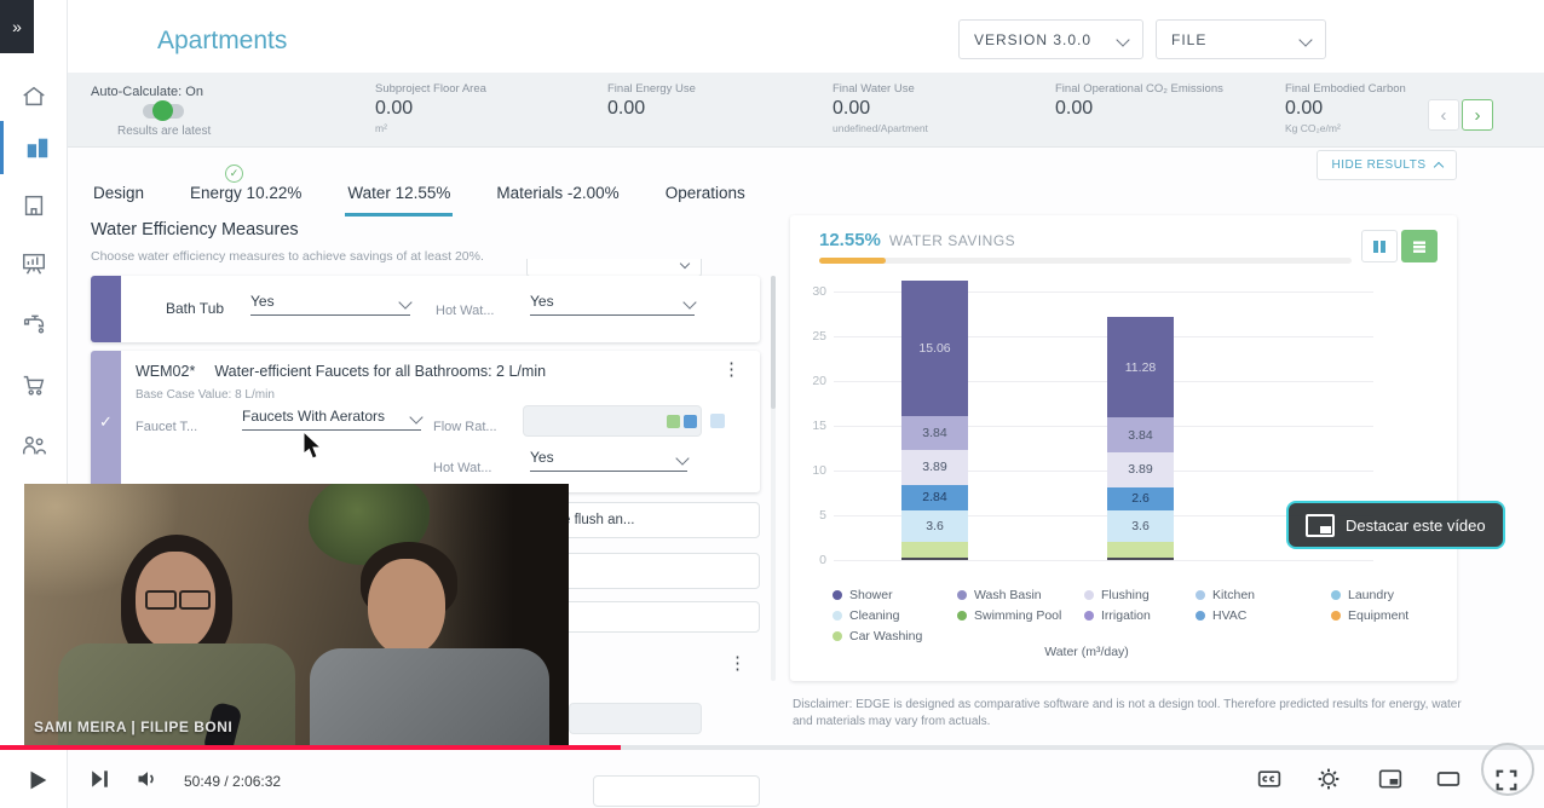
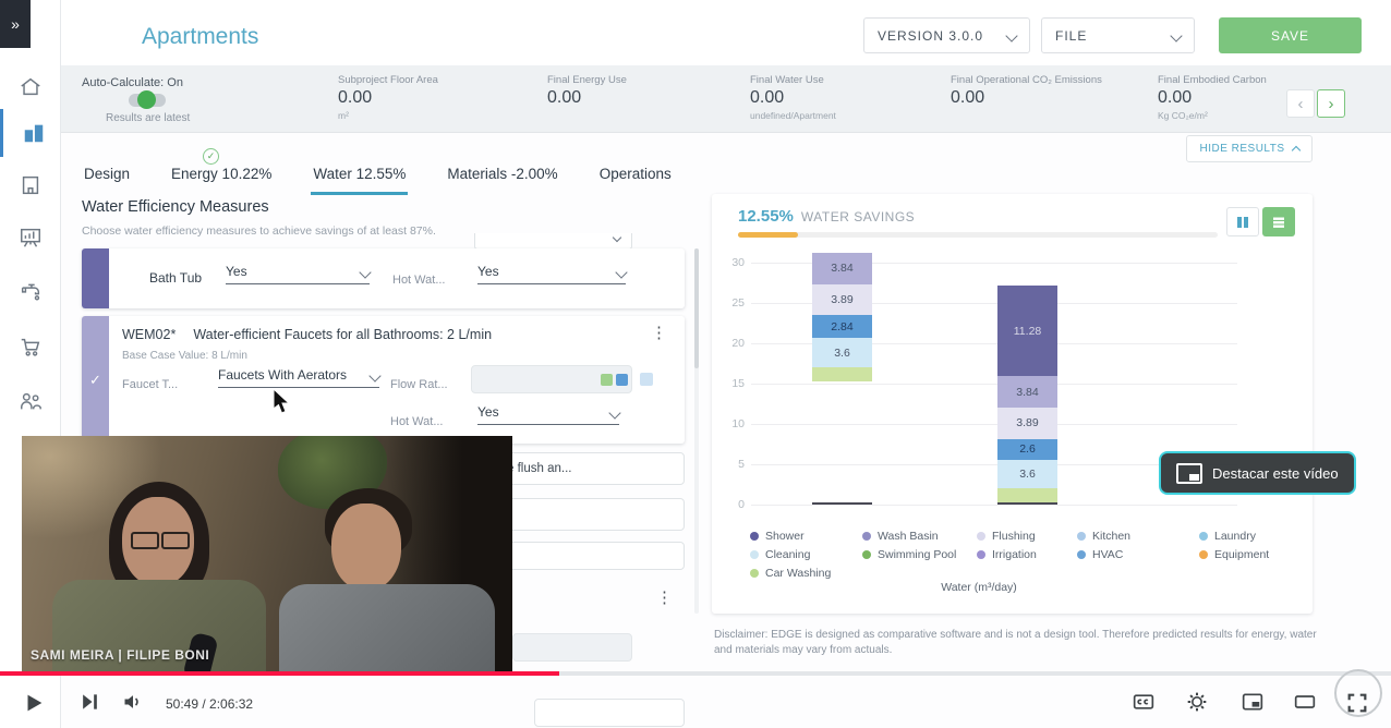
  »
  Apartments
  VERSION 3.0.0
  FILE
+ SAVE
  Auto-Calculate: On
  Results are latest
  Subproject Floor Area
  0.00
  m²
  Final Energy Use
  0.00
  Final Water Use
  0.00
  undefined/Apartment
  Final Operational CO₂ Emissions
  0.00
  Final Embodied Carbon
  0.00
  Kg CO₂e/m²
  ‹
  ›
  HIDE RESULTS
  Design
  Energy 10.22%
  Water 12.55%
  Materials -2.00%
  Operations
  ✓
  Water Efficiency Measures
- Choose water efficiency measures to achieve savings of at least 20%.
+ Choose water efficiency measures to achieve savings of at least 87%.
  Bath Tub
  Yes
  Hot Wat...
  Yes
  ✓
  WEM02*
  Water-efficient Faucets for all Bathrooms: 2 L/min
  ⋮
  Base Case Value: 8 L/min
  Faucet T...
  Faucets With Aerators
  Flow Rat...
  Hot Wat...
  Yes
  flush an...
  ⋮
  12.55%
  WATER SAVINGS
  0
  5
  10
  15
  20
  25
  30
- 15.06
  3.84
  3.89
  2.84
  3.6
  11.28
  3.84
  3.89
  2.6
  3.6
  Shower
  Wash Basin
  Flushing
  Kitchen
  Laundry
  Cleaning
  Swimming Pool
  Irrigation
  HVAC
  Equipment
  Car Washing
  Water (m³/day)
  Disclaimer: EDGE is designed as comparative software and is not a design tool. Therefore predicted results for energy, water and materials may vary from actuals.
  SAMI MEIRA | FILIPE BONI
  Destacar este vídeo
  50:49 / 2:06:32
